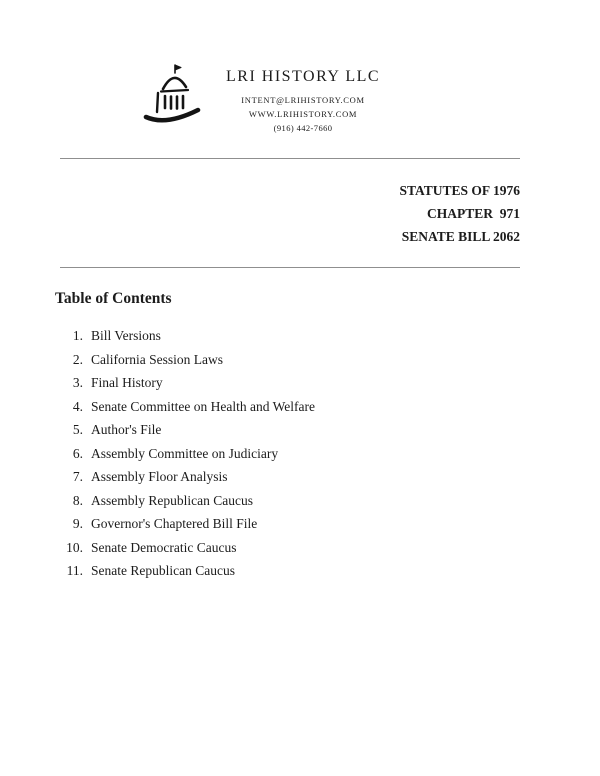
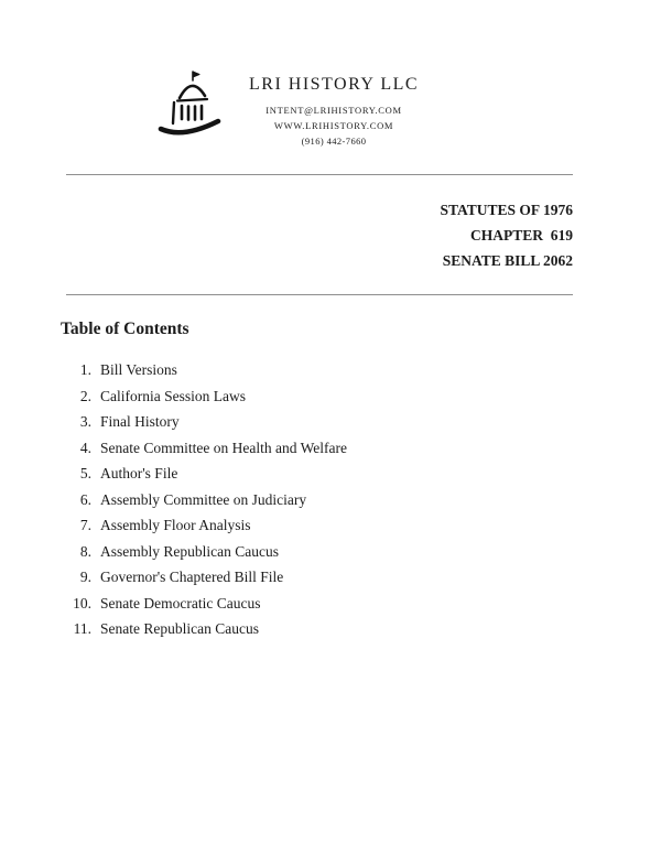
  LRI HISTORY LLC
  INTENT@LRIHISTORY.COM
  WWW.LRIHISTORY.COM
  (916) 442-7660
  STATUTES OF 1976
- CHAPTER 971
+ CHAPTER 619
  SENATE BILL 2062
  Table of Contents
  1.
  Bill Versions
  2.
  California Session Laws
  3.
  Final History
  4.
  Senate Committee on Health and Welfare
  5.
  Author's File
  6.
  Assembly Committee on Judiciary
  7.
  Assembly Floor Analysis
  8.
  Assembly Republican Caucus
  9.
  Governor's Chaptered Bill File
  10.
  Senate Democratic Caucus
  11.
  Senate Republican Caucus
